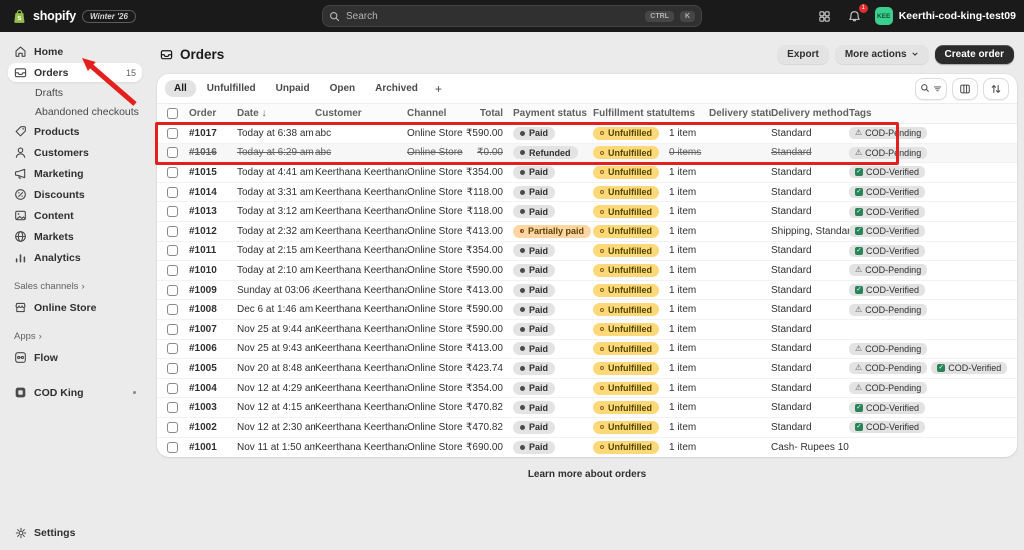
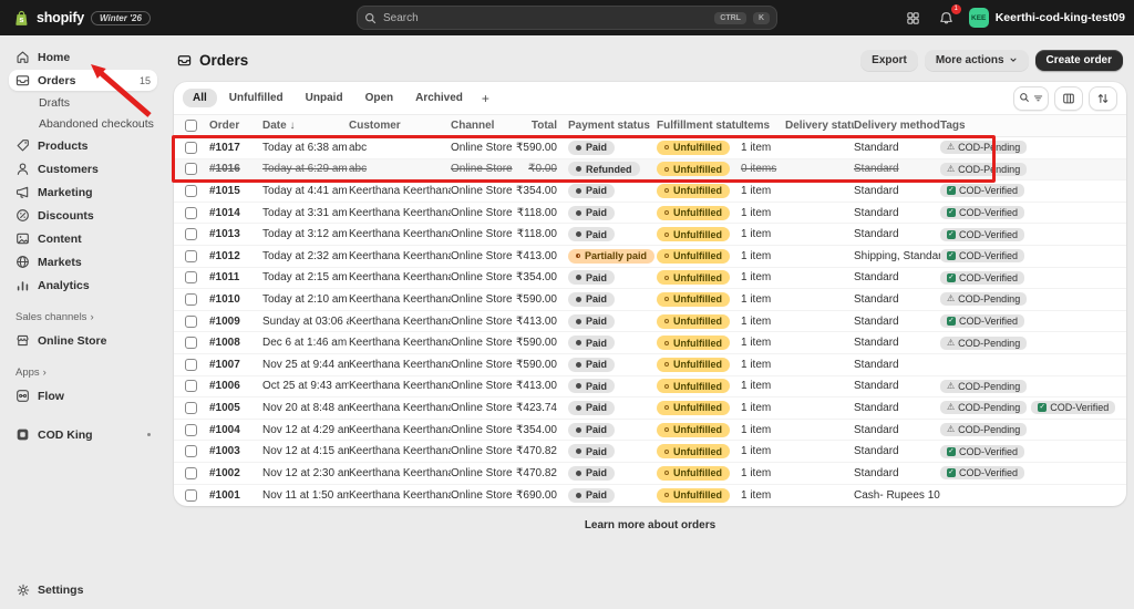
  s
  shopify
  Winter '26
  Search
  Keerthi-cod-king-test09
  Home
  Orders
  15
  Drafts
  Abandoned checkouts
  Products
  Customers
  Marketing
  Discounts
  Content
  Markets
  Analytics
  Sales channels
  ›
  Online Store
  Apps
  ›
  Flow
  COD King
  Settings
  Orders
  Export
  More actions
  Create order
  All
  Unfulfilled
  Unpaid
  Open
  Archived
  +
  Order
  Date ↓
  Customer
  Channel
  Total
  Payment status
  Fulfillment statu
  Items
  Delivery stat
  Delivery method
  Tags
  #1017
  Today at 6:38 am
  abc
  Online Store
  ₹590.00
  Paid
  Unfulfilled
  1 item
  Standard
  ⚠
  COD-Pending
  #1016
  Today at 6:29 am
  abc
  Online Store
  ₹0.00
  Refunded
  Unfulfilled
  0 items
  Standard
  ⚠
  COD-Pending
  #1015
  Today at 4:41 am
  Keerthana Keerthan
  Online Store
  ₹354.00
  Paid
  Unfulfilled
  1 item
  Standard
  COD-Verified
  #1014
  Today at 3:31 am
  Keerthana Keerthan
  Online Store
  ₹118.00
  Paid
  Unfulfilled
  1 item
  Standard
  COD-Verified
  #1013
  Today at 3:12 am
  Keerthana Keerthan
  Online Store
  ₹118.00
  Paid
  Unfulfilled
  1 item
  Standard
  COD-Verified
  #1012
  Today at 2:32 am
  Keerthana Keerthan
  Online Store
  ₹413.00
  Partially paid
  Unfulfilled
  1 item
  Shipping, Standa
  COD-Verified
  #1011
  Today at 2:15 am
  Keerthana Keerthan
  Online Store
  ₹354.00
  Paid
  Unfulfilled
  1 item
  Standard
  COD-Verified
  #1010
  Today at 2:10 am
  Keerthana Keerthan
  Online Store
  ₹590.00
  Paid
  Unfulfilled
  1 item
  Standard
  ⚠
  COD-Pending
  #1009
  Sunday at 03:06
  Keerthana Keerthan
  Online Store
  ₹413.00
  Paid
  Unfulfilled
  1 item
  Standard
  COD-Verified
  #1008
  Dec 6 at 1:46 am
  Keerthana Keerthan
  Online Store
  ₹590.00
  Paid
  Unfulfilled
  1 item
  Standard
  ⚠
  COD-Pending
  #1007
  Nov 25 at 9:44 am
  Keerthana Keerthan
  Online Store
  ₹590.00
  Paid
  Unfulfilled
  1 item
  Standard
  #1006
- Nov 25 at 9:43 am
+ Oct 25 at 9:43 am
  Keerthana Keerthan
  Online Store
  ₹413.00
  Paid
  Unfulfilled
  1 item
  Standard
  ⚠
  COD-Pending
  #1005
  Nov 20 at 8:48 am
  Keerthana Keerthan
  Online Store
  ₹423.74
  Paid
  Unfulfilled
  1 item
  Standard
  ⚠
  COD-Pending
  COD-Verified
  #1004
  Nov 12 at 4:29 am
  Keerthana Keerthan
  Online Store
  ₹354.00
  Paid
  Unfulfilled
  1 item
  Standard
  ⚠
  COD-Pending
  #1003
  Nov 12 at 4:15 am
  Keerthana Keerthan
  Online Store
  ₹470.82
  Paid
  Unfulfilled
  1 item
  Standard
  COD-Verified
  #1002
  Nov 12 at 2:30 am
  Keerthana Keerthan
  Online Store
  ₹470.82
  Paid
  Unfulfilled
  1 item
  Standard
  COD-Verified
  #1001
  Nov 11 at 1:50 am
  Keerthana Keerthan
  Online Store
  ₹690.00
  Paid
  Unfulfilled
  1 item
  Cash- Rupees 10
  Learn more about orders
